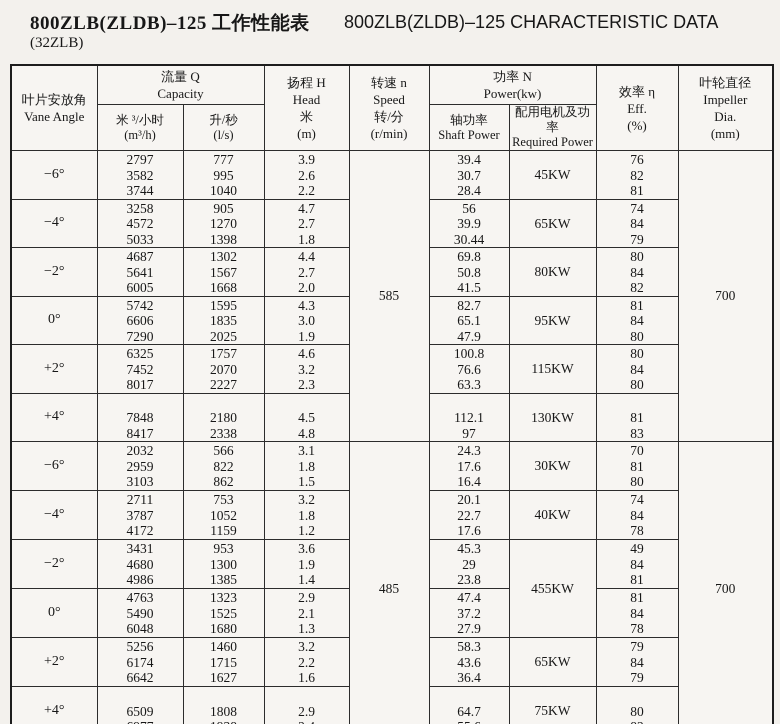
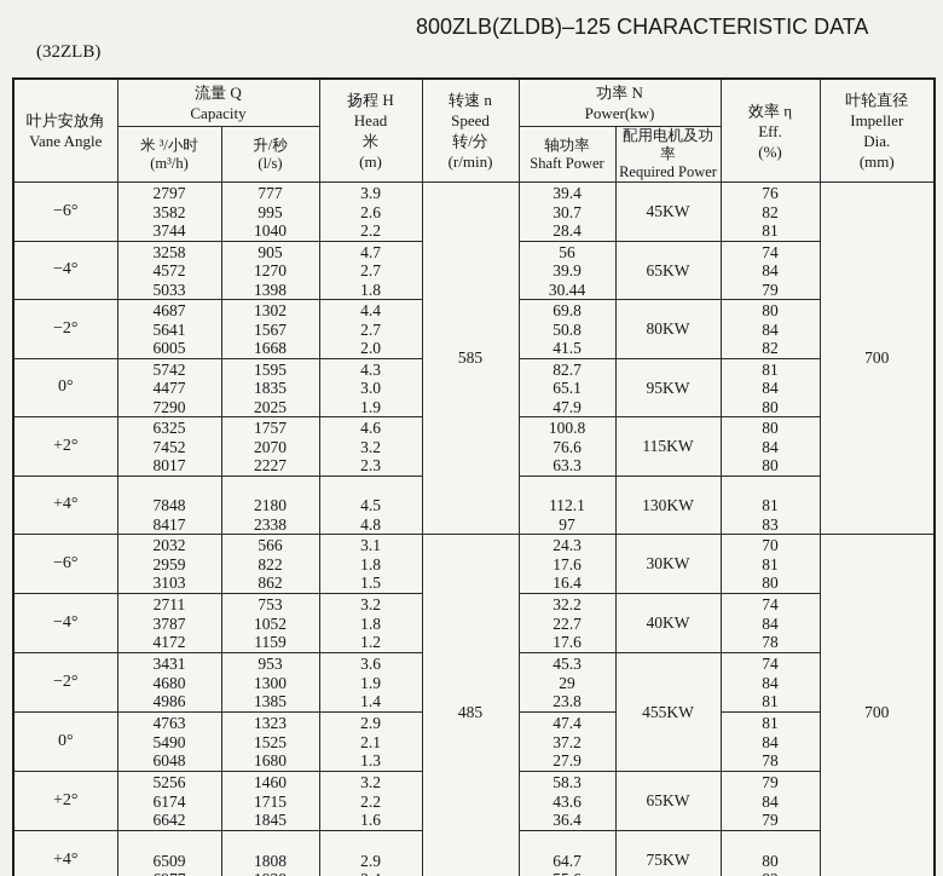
- 800ZLB(ZLDB)–125 工作性能表
  (32ZLB)
  800ZLB(ZLDB)–125 CHARACTERISTIC DATA
  叶片安放角 Vane Angle	流量 Q Capacity	扬程 H Head 米 (m)	转速 n Speed 转/分 (r/min)	功率 N Power(kw)	效率 η Eff. (%)	叶轮直径 Impeller Dia. (mm)
  米 ³/小时 (m³/h)	升/秒 (l/s)	轴功率 Shaft Power	配用电机及功率 Required Power
  −6°	2797 3582 3744	777 995 1040	3.9 2.6 2.2	585	39.4 30.7 28.4	45KW	76 82 81	700
  −4°	3258 4572 5033	905 1270 1398	4.7 2.7 1.8	56 39.9 30.44	65KW	74 84 79
  −2°	4687 5641 6005	1302 1567 1668	4.4 2.7 2.0	69.8 50.8 41.5	80KW	80 84 82
- 0°	5742 6606 7290	1595 1835 2025	4.3 3.0 1.9	82.7 65.1 47.9	95KW	81 84 80
+ 0°	5742 4477 7290	1595 1835 2025	4.3 3.0 1.9	82.7 65.1 47.9	95KW	81 84 80
  +2°	6325 7452 8017	1757 2070 2227	4.6 3.2 2.3	100.8 76.6 63.3	115KW	80 84 80
  +4°	7848 8417	2180 2338	4.5 4.8	112.1 97	130KW	81 83
  −6°	2032 2959 3103	566 822 862	3.1 1.8 1.5	485	24.3 17.6 16.4	30KW	70 81 80	700
- −4°	2711 3787 4172	753 1052 1159	3.2 1.8 1.2	20.1 22.7 17.6	40KW	74 84 78
+ −4°	2711 3787 4172	753 1052 1159	3.2 1.8 1.2	32.2 22.7 17.6	40KW	74 84 78
- −2°	3431 4680 4986	953 1300 1385	3.6 1.9 1.4	45.3 29 23.8	455KW	49 84 81
+ −2°	3431 4680 4986	953 1300 1385	3.6 1.9 1.4	45.3 29 23.8	455KW	74 84 81
  0°	4763 5490 6048	1323 1525 1680	2.9 2.1 1.3	47.4 37.2 27.9	81 84 78
- +2°	5256 6174 6642	1460 1715 1627	3.2 2.2 1.6	58.3 43.6 36.4	65KW	79 84 79
+ +2°	5256 6174 6642	1460 1715 1845	3.2 2.2 1.6	58.3 43.6 36.4	65KW	79 84 79
